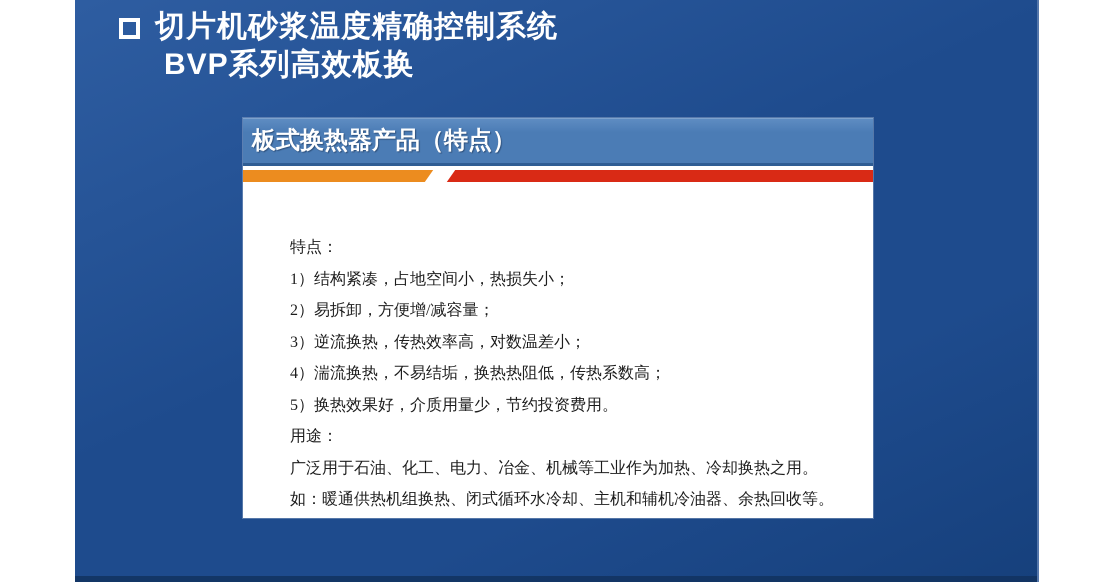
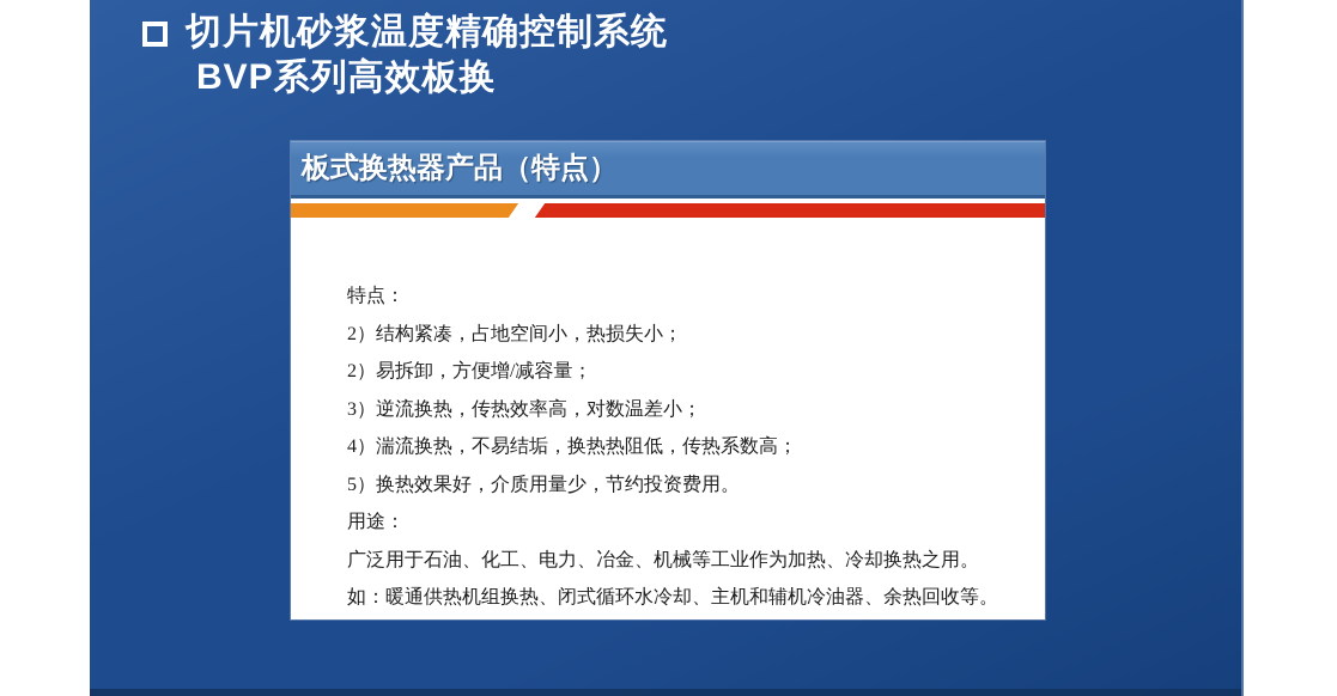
  切片机砂浆温度精确控制系统
  BVP系列高效板换
  板式换热器产品（特点）
  特点：
- 1）结构紧凑，占地空间小，热损失小；
+ 2）结构紧凑，占地空间小，热损失小；
  2）易拆卸，方便增/减容量；
  3）逆流换热，传热效率高，对数温差小；
  4）湍流换热，不易结垢，换热热阻低，传热系数高；
  5）换热效果好，介质用量少，节约投资费用。
  用途：
  广泛用于石油、化工、电力、冶金、机械等工业作为加热、冷却换热之用。
  如：暖通供热机组换热、闭式循环水冷却、主机和辅机冷油器、余热回收等。
